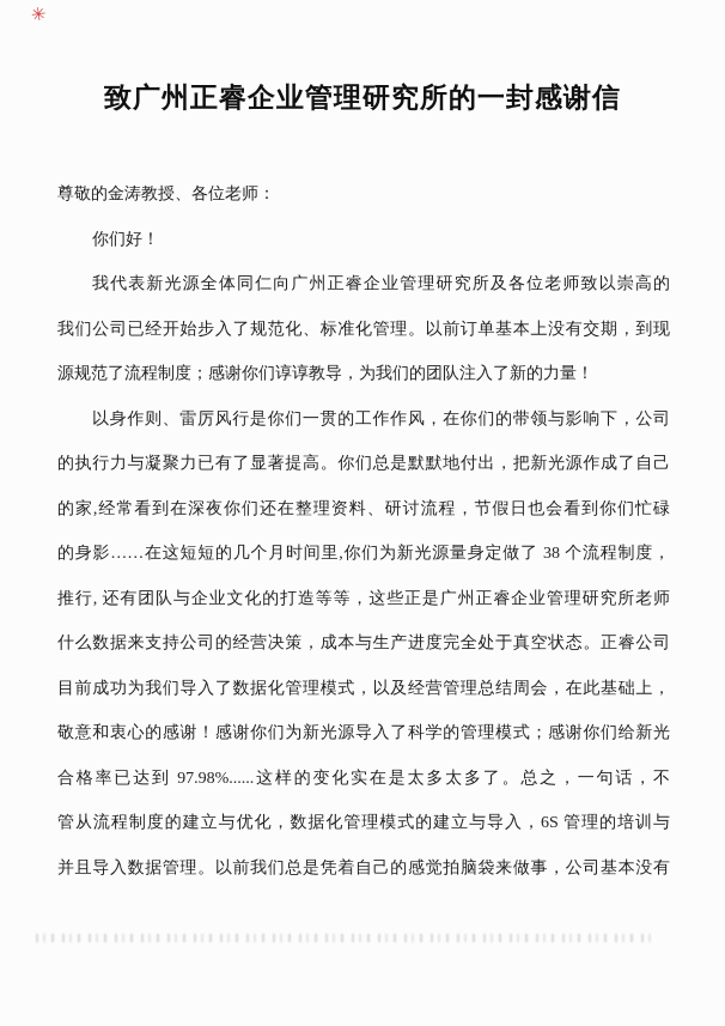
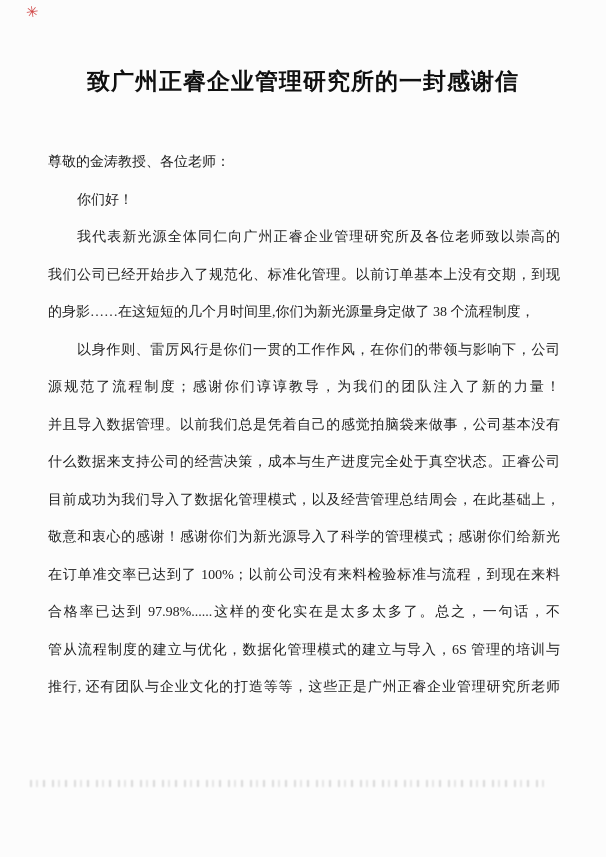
  致广州正睿企业管理研究所的一封感谢信
  尊敬的金涛教授、各位老师：
  你们好！
  我代表新光源全体同仁向广州正睿企业管理研究所及各位老师致以崇高的
  我们公司已经开始步入了规范化、标准化管理。以前订单基本上没有交期，到现
- 源规范了流程制度；感谢你们谆谆教导，为我们的团队注入了新的力量！
+ 的身影……在这短短的几个月时间里,你们为新光源量身定做了 38 个流程制度，
  以身作则、雷厉风行是你们一贯的工作作风，在你们的带领与影响下，公司
- 的执行力与凝聚力已有了显著提高。你们总是默默地付出，把新光源作成了自己
- 的家,经常看到在深夜你们还在整理资料、研讨流程，节假日也会看到你们忙碌
- 的身影……在这短短的几个月时间里,你们为新光源量身定做了 38 个流程制度，
+ 源规范了流程制度；感谢你们谆谆教导，为我们的团队注入了新的力量！
- 推行, 还有团队与企业文化的打造等等，这些正是广州正睿企业管理研究所老师
+ 并且导入数据管理。以前我们总是凭着自己的感觉拍脑袋来做事，公司基本没有
  什么数据来支持公司的经营决策，成本与生产进度完全处于真空状态。正睿公司
  目前成功为我们导入了数据化管理模式，以及经营管理总结周会，在此基础上，
  敬意和衷心的感谢！感谢你们为新光源导入了科学的管理模式；感谢你们给新光
+ 在订单准交率已达到了 100%；以前公司没有来料检验标准与流程，到现在来料
  合格率已达到 97.98%......这样的变化实在是太多太多了。总之，一句话，不
  管从流程制度的建立与优化，数据化管理模式的建立与导入，6S 管理的培训与
- 并且导入数据管理。以前我们总是凭着自己的感觉拍脑袋来做事，公司基本没有
+ 推行, 还有团队与企业文化的打造等等，这些正是广州正睿企业管理研究所老师
